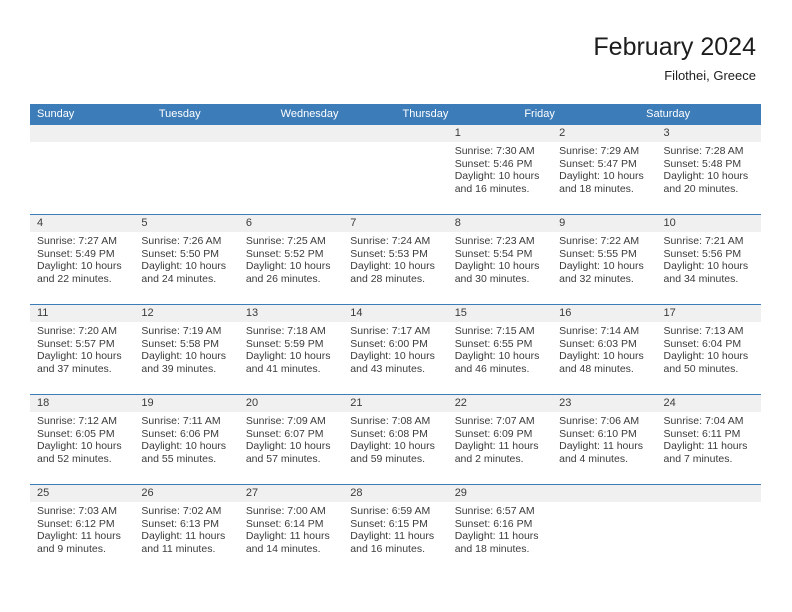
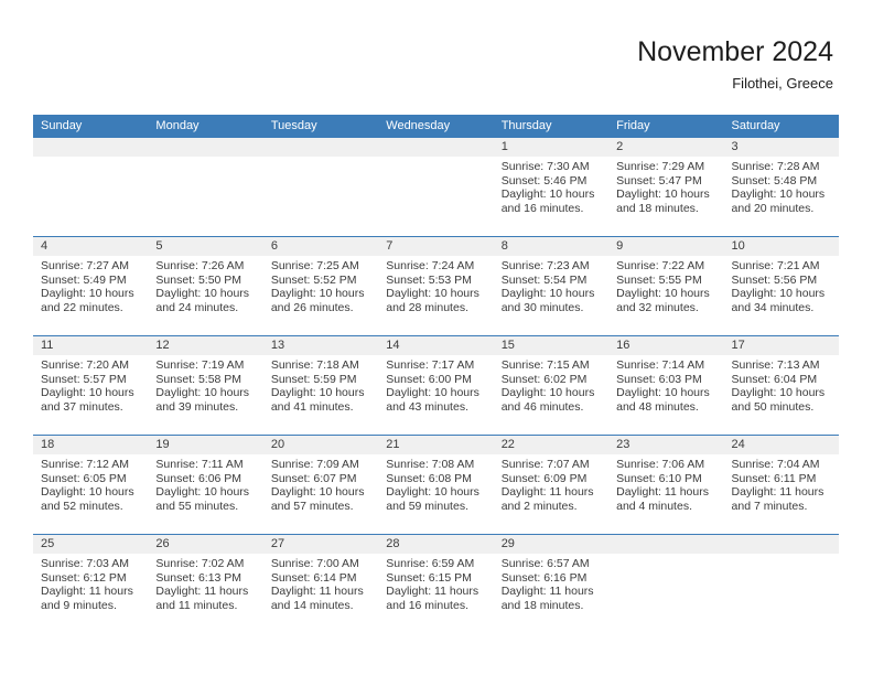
- February 2024
+ November 2024
  Filothei, Greece
  Sunday
+ Monday
  Tuesday
  Wednesday
  Thursday
  Friday
  Saturday
  1
  Sunrise: 7:30 AM
  Sunset: 5:46 PM
  Daylight: 10 hours
  and 16 minutes.
  2
  Sunrise: 7:29 AM
  Sunset: 5:47 PM
  Daylight: 10 hours
  and 18 minutes.
  3
  Sunrise: 7:28 AM
  Sunset: 5:48 PM
  Daylight: 10 hours
  and 20 minutes.
  4
  Sunrise: 7:27 AM
  Sunset: 5:49 PM
  Daylight: 10 hours
  and 22 minutes.
  5
  Sunrise: 7:26 AM
  Sunset: 5:50 PM
  Daylight: 10 hours
  and 24 minutes.
  6
  Sunrise: 7:25 AM
  Sunset: 5:52 PM
  Daylight: 10 hours
  and 26 minutes.
  7
  Sunrise: 7:24 AM
  Sunset: 5:53 PM
  Daylight: 10 hours
  and 28 minutes.
  8
  Sunrise: 7:23 AM
  Sunset: 5:54 PM
  Daylight: 10 hours
  and 30 minutes.
  9
  Sunrise: 7:22 AM
  Sunset: 5:55 PM
  Daylight: 10 hours
  and 32 minutes.
  10
  Sunrise: 7:21 AM
  Sunset: 5:56 PM
  Daylight: 10 hours
  and 34 minutes.
  11
  Sunrise: 7:20 AM
  Sunset: 5:57 PM
  Daylight: 10 hours
  and 37 minutes.
  12
  Sunrise: 7:19 AM
  Sunset: 5:58 PM
  Daylight: 10 hours
  and 39 minutes.
  13
  Sunrise: 7:18 AM
  Sunset: 5:59 PM
  Daylight: 10 hours
  and 41 minutes.
  14
  Sunrise: 7:17 AM
  Sunset: 6:00 PM
  Daylight: 10 hours
  and 43 minutes.
  15
  Sunrise: 7:15 AM
- Sunset: 6:55 PM
+ Sunset: 6:02 PM
  Daylight: 10 hours
  and 46 minutes.
  16
  Sunrise: 7:14 AM
  Sunset: 6:03 PM
  Daylight: 10 hours
  and 48 minutes.
  17
  Sunrise: 7:13 AM
  Sunset: 6:04 PM
  Daylight: 10 hours
  and 50 minutes.
  18
  Sunrise: 7:12 AM
  Sunset: 6:05 PM
  Daylight: 10 hours
  and 52 minutes.
  19
  Sunrise: 7:11 AM
  Sunset: 6:06 PM
  Daylight: 10 hours
  and 55 minutes.
  20
  Sunrise: 7:09 AM
  Sunset: 6:07 PM
  Daylight: 10 hours
  and 57 minutes.
  21
  Sunrise: 7:08 AM
  Sunset: 6:08 PM
  Daylight: 10 hours
  and 59 minutes.
  22
  Sunrise: 7:07 AM
  Sunset: 6:09 PM
  Daylight: 11 hours
  and 2 minutes.
  23
  Sunrise: 7:06 AM
  Sunset: 6:10 PM
  Daylight: 11 hours
  and 4 minutes.
  24
  Sunrise: 7:04 AM
  Sunset: 6:11 PM
  Daylight: 11 hours
  and 7 minutes.
  25
  Sunrise: 7:03 AM
  Sunset: 6:12 PM
  Daylight: 11 hours
  and 9 minutes.
  26
  Sunrise: 7:02 AM
  Sunset: 6:13 PM
  Daylight: 11 hours
  and 11 minutes.
  27
  Sunrise: 7:00 AM
  Sunset: 6:14 PM
  Daylight: 11 hours
  and 14 minutes.
  28
  Sunrise: 6:59 AM
  Sunset: 6:15 PM
  Daylight: 11 hours
  and 16 minutes.
  29
  Sunrise: 6:57 AM
  Sunset: 6:16 PM
  Daylight: 11 hours
  and 18 minutes.
